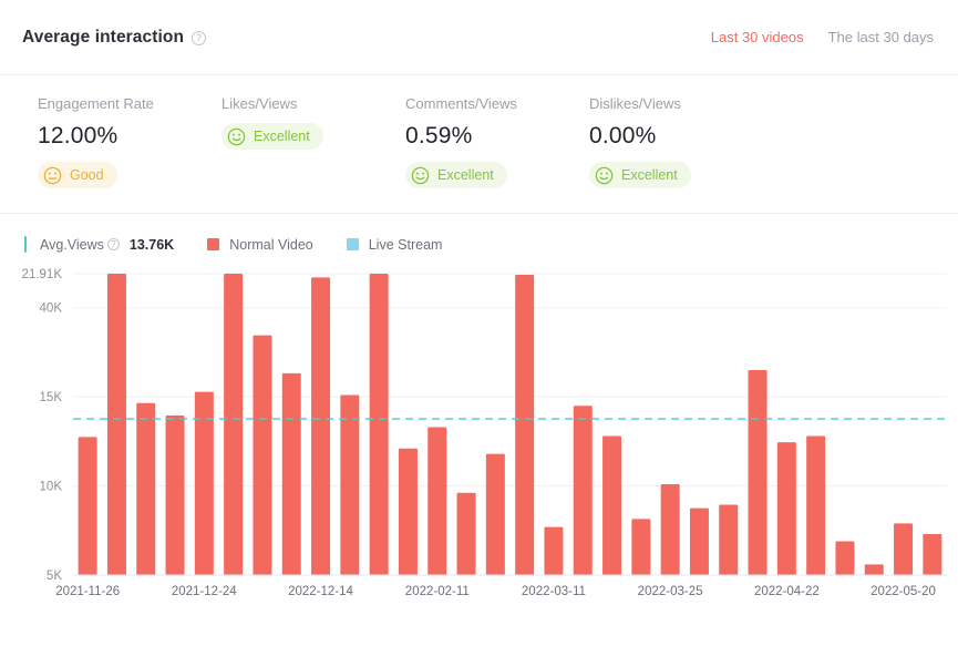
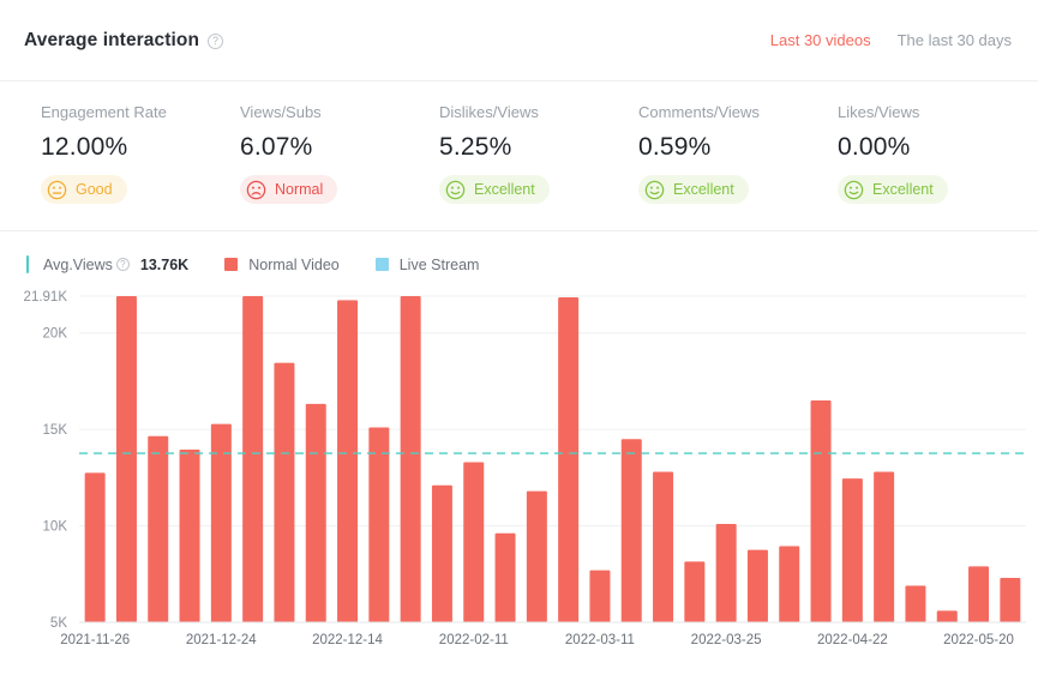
  Average interaction
  ?
  Last 30 videos
  The last 30 days
  Engagement Rate
  12.00%
  Good
+ Views/Subs
+ 6.07%
+ Normal
- Likes/Views
+ Dislikes/Views
+ 5.25%
  Excellent
  Comments/Views
  0.59%
  Excellent
- Dislikes/Views
+ Likes/Views
  0.00%
  Excellent
  Avg.Views
  ?
  13.76K
  Normal Video
  Live Stream
  5K
  10K
  15K
- 40K
+ 20K
  21.91K
  2021-11-26
  2021-12-24
  2022-12-14
  2022-02-11
  2022-03-11
  2022-03-25
  2022-04-22
  2022-05-20
